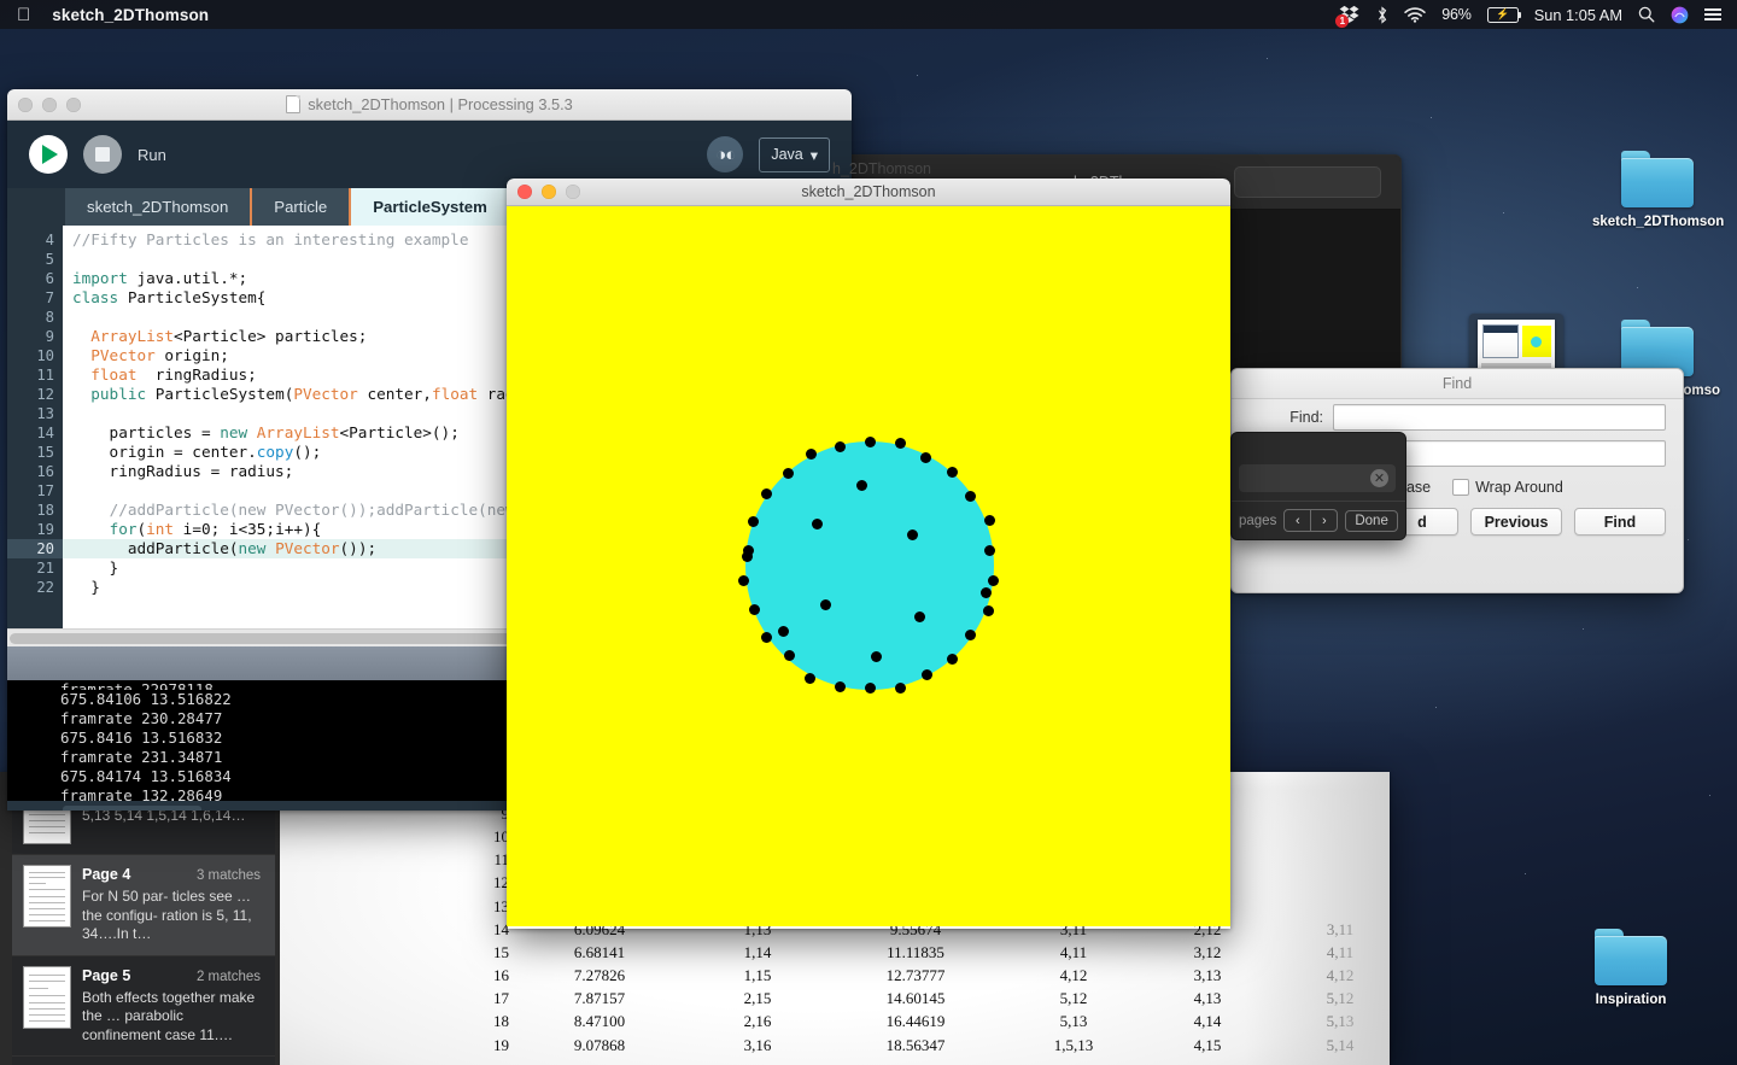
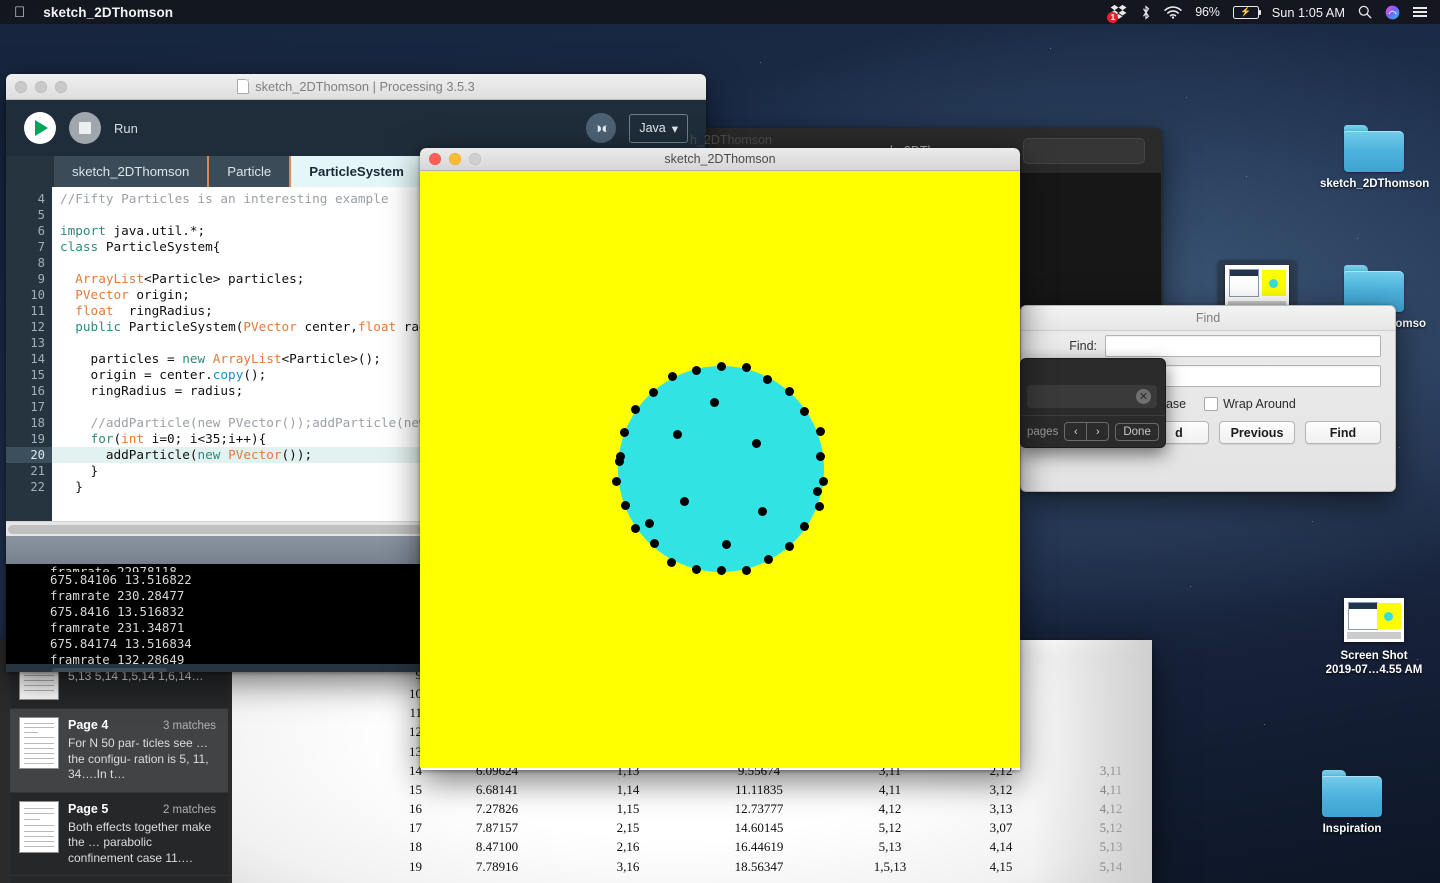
  sketch_2DThomson
  omso
+ Screen Shot
+ 2019-07…4.55 AM
  Inspiration
  Page 4
  3 matches
  For N 50 par- ticles see … the configu- ration is 5, 11, 34….In t…
  Page 5
  2 matches
  Both effects together make the … parabolic confinement case 11.…
  9
  10
  11
  12
  13
  14
  6.09624
  1,13
  9.55674
  3,11
  2,12
  15
  6.68141
  1,14
  11.11835
  4,11
  3,12
  16
  7.27826
  1,15
  12.73777
  4,12
  3,13
  17
  7.87157
  2,15
  14.60145
  5,12
- 4,13
+ 3,07
  18
  8.47100
  2,16
  16.44619
  5,13
  4,14
  19
- 9.07868
+ 7.78916
  3,16
  18.56347
  1,5,13
  4,15
  Find
  Find:
  Wrap Around
  d
  Previous
  Find
  ✕
  pages
  ‹
  ›
  Done
  sketch_2DThomson | Processing 3.5.3
  Run
  ◑◐
  Java
  ▾
  sketch_2DThomson
  Particle
  ParticleSystem
  4
  5
  6
  7
  8
  9
  10
  11
  12
  13
  14
  15
  16
  17
  18
  19
  20
  21
  22
  //Fifty Particles is an interesting example
  import java.util.*;
  class ParticleSystem{
  ArrayList<Particle> particles;
  PVector origin;
  float ringRadius;
  public ParticleSystem(PVector center,float ra
  particles = new ArrayList<Particle>();
  origin = center.copy();
  ringRadius = radius;
  //addParticle(new PVector());addParticle(ne
  for(int i=0; i<35;i++){
  addParticle(new PVector());
  }
  }
  framrate 22978118
  675.84106 13.516822
  framrate 230.28477
  675.8416 13.516832
  framrate 231.34871
  675.84174 13.516834
  framrate 132.28649
  h_2DThomson
  sketch_2DThomson
  
  sketch_2DThomson
  1
  96%
  ⚡
  Sun 1:05 AM
